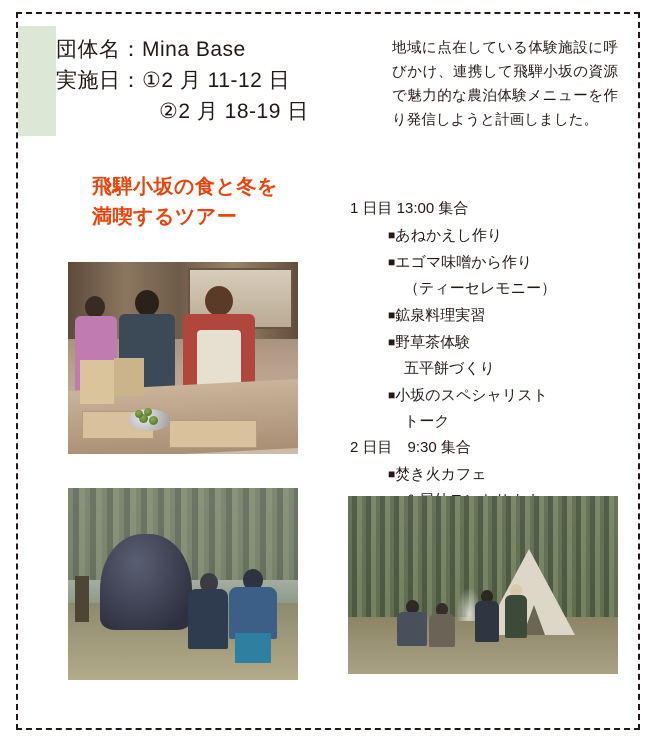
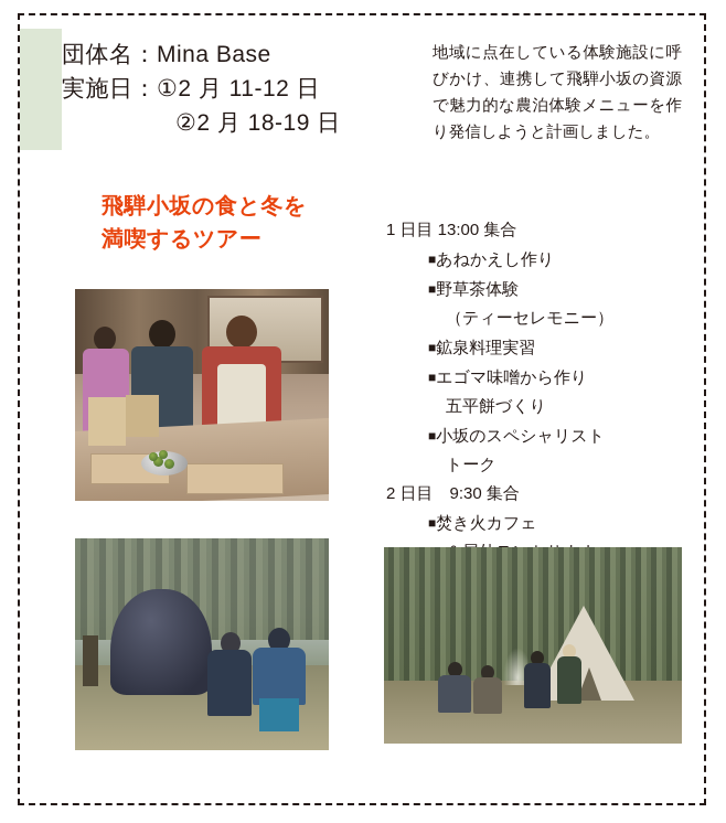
  団体名：Mina Base
  実施日：①2 月 11-12 日
  ②2 月 18-19 日
  地域に点在している体験施設に呼びかけ、連携して飛騨小坂の資源で魅力的な農泊体験メニューを作り発信しようと計画しました。
  飛騨小坂の食と冬を
  満喫するツアー
  1 日目 13:00 集合
  ■あねかえし作り
- ■エゴマ味噌から作り
+ ■野草茶体験
  （ティーセレモニー）
  ■鉱泉料理実習
- ■野草茶体験
+ ■エゴマ味噌から作り
  五平餅づくり
  ■小坂のスペシャリスト
  トーク
  2 日目 9:30 集合
  ■焚き火カフェ
